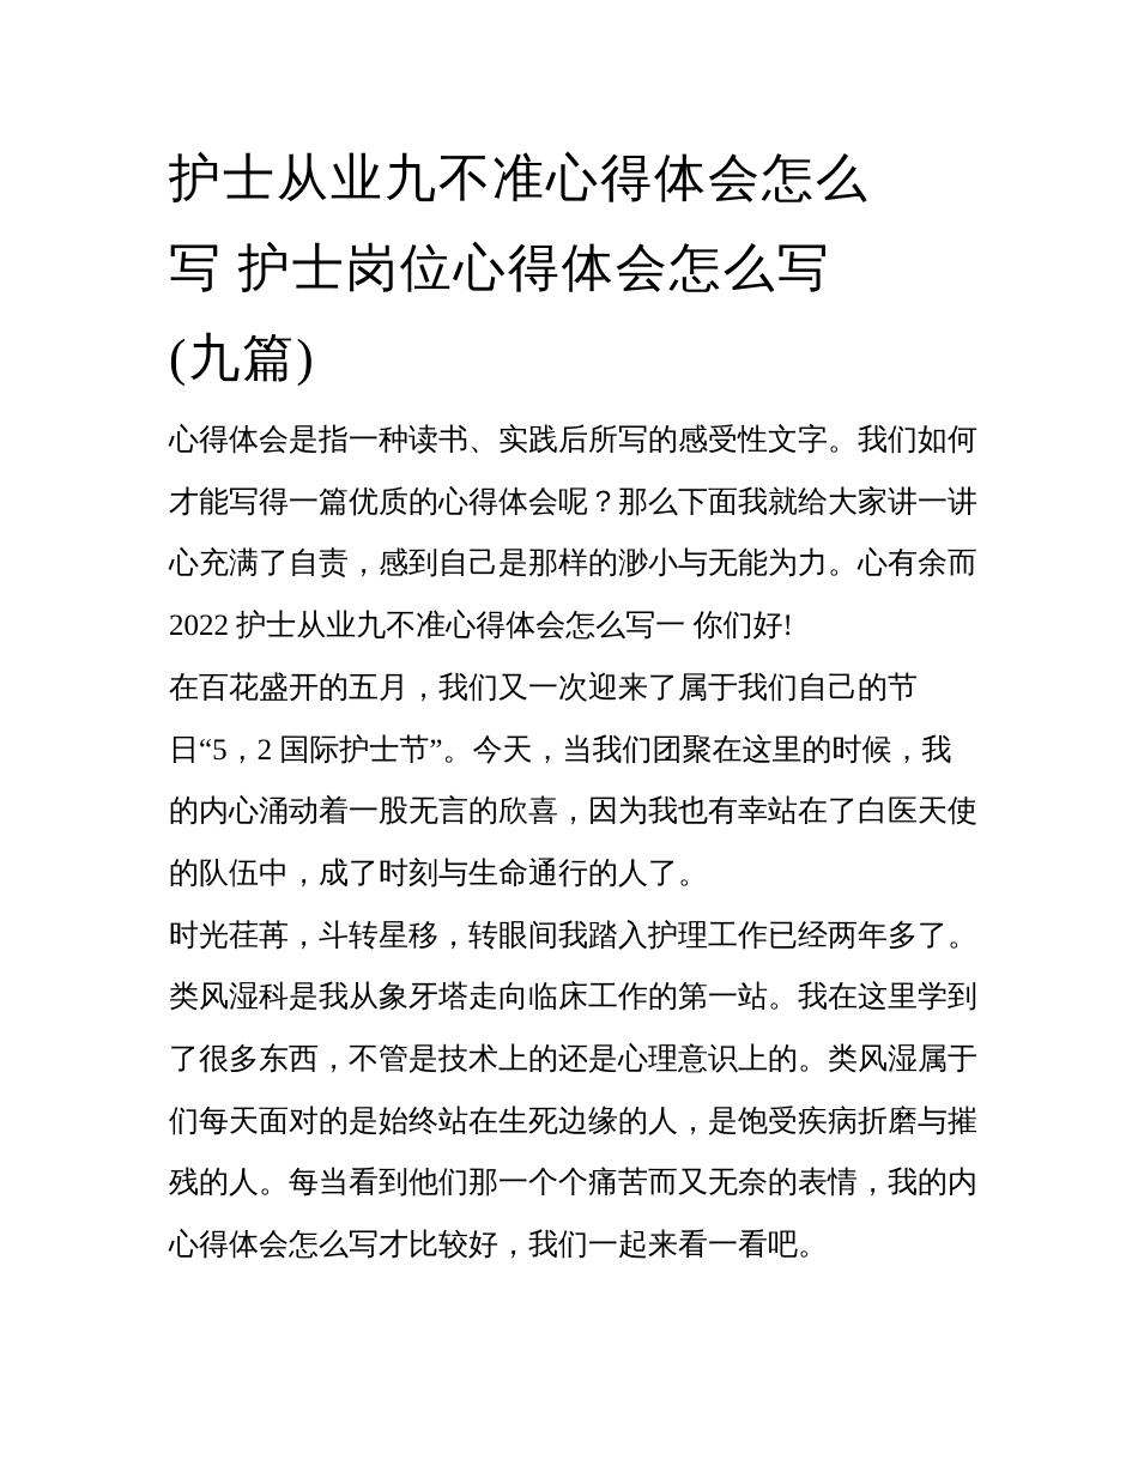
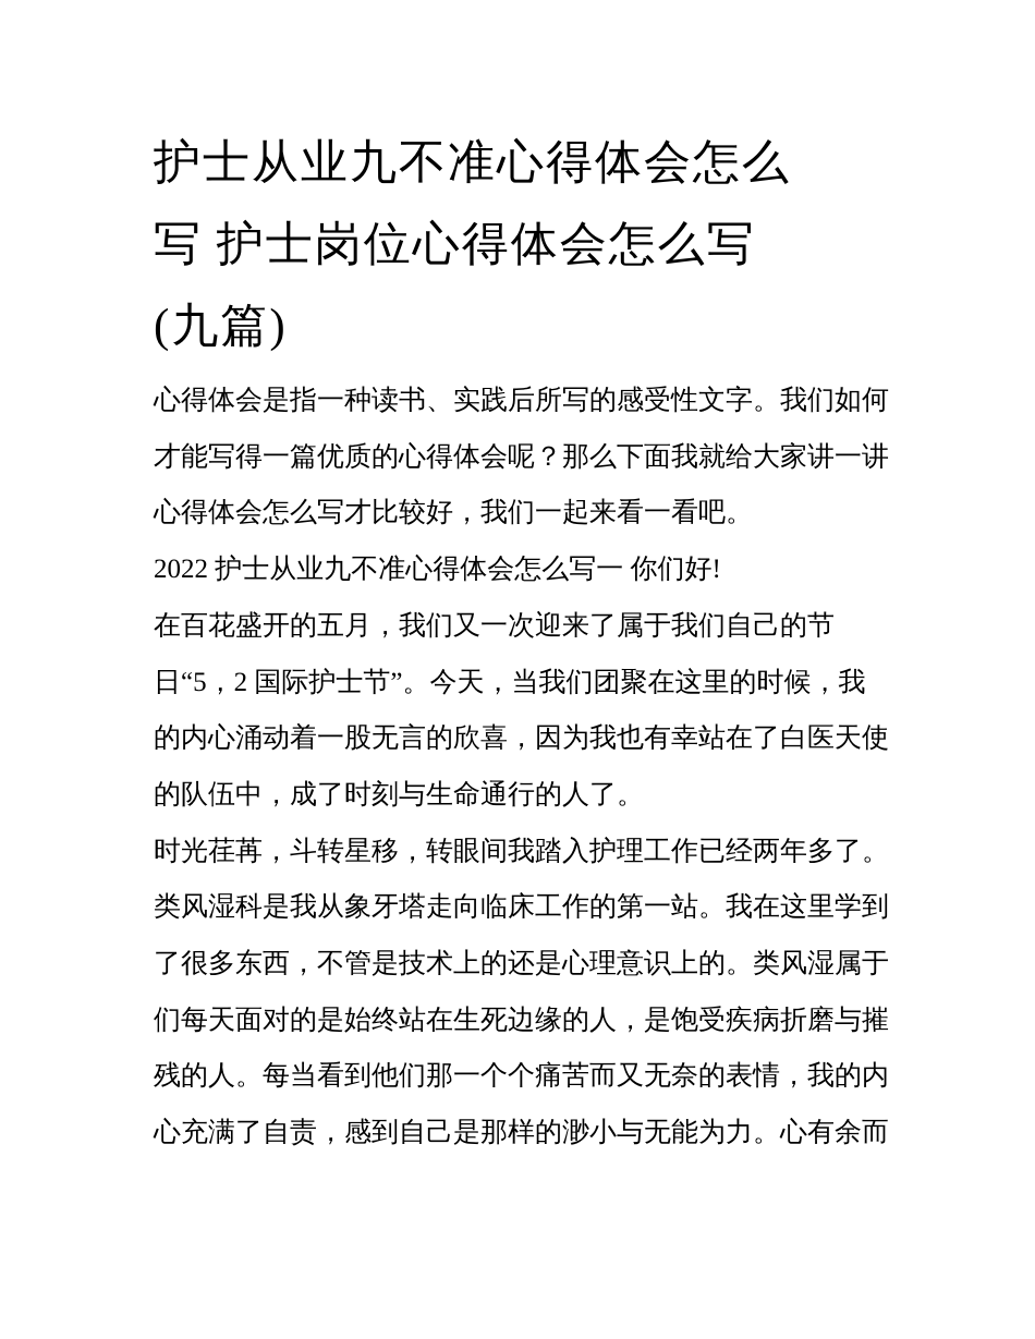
  护士从业九不准心得体会怎么
  写 护士岗位心得体会怎么写
  (九篇)
  心得体会是指一种读书、实践后所写的感受性文字。我们如何
  才能写得一篇优质的心得体会呢？那么下面我就给大家讲一讲
- 心充满了自责，感到自己是那样的渺小与无能为力。心有余而
+ 心得体会怎么写才比较好，我们一起来看一看吧。
  2022 护士从业九不准心得体会怎么写一 你们好!
  在百花盛开的五月，我们又一次迎来了属于我们自己的节
  日“5，2 国际护士节”。今天，当我们团聚在这里的时候，我
  的内心涌动着一股无言的欣喜，因为我也有幸站在了白医天使
  的队伍中，成了时刻与生命通行的人了。
  时光荏苒，斗转星移，转眼间我踏入护理工作已经两年多了。
  类风湿科是我从象牙塔走向临床工作的第一站。我在这里学到
  了很多东西，不管是技术上的还是心理意识上的。类风湿属于
  们每天面对的是始终站在生死边缘的人，是饱受疾病折磨与摧
  残的人。每当看到他们那一个个痛苦而又无奈的表情，我的内
- 心得体会怎么写才比较好，我们一起来看一看吧。
+ 心充满了自责，感到自己是那样的渺小与无能为力。心有余而
